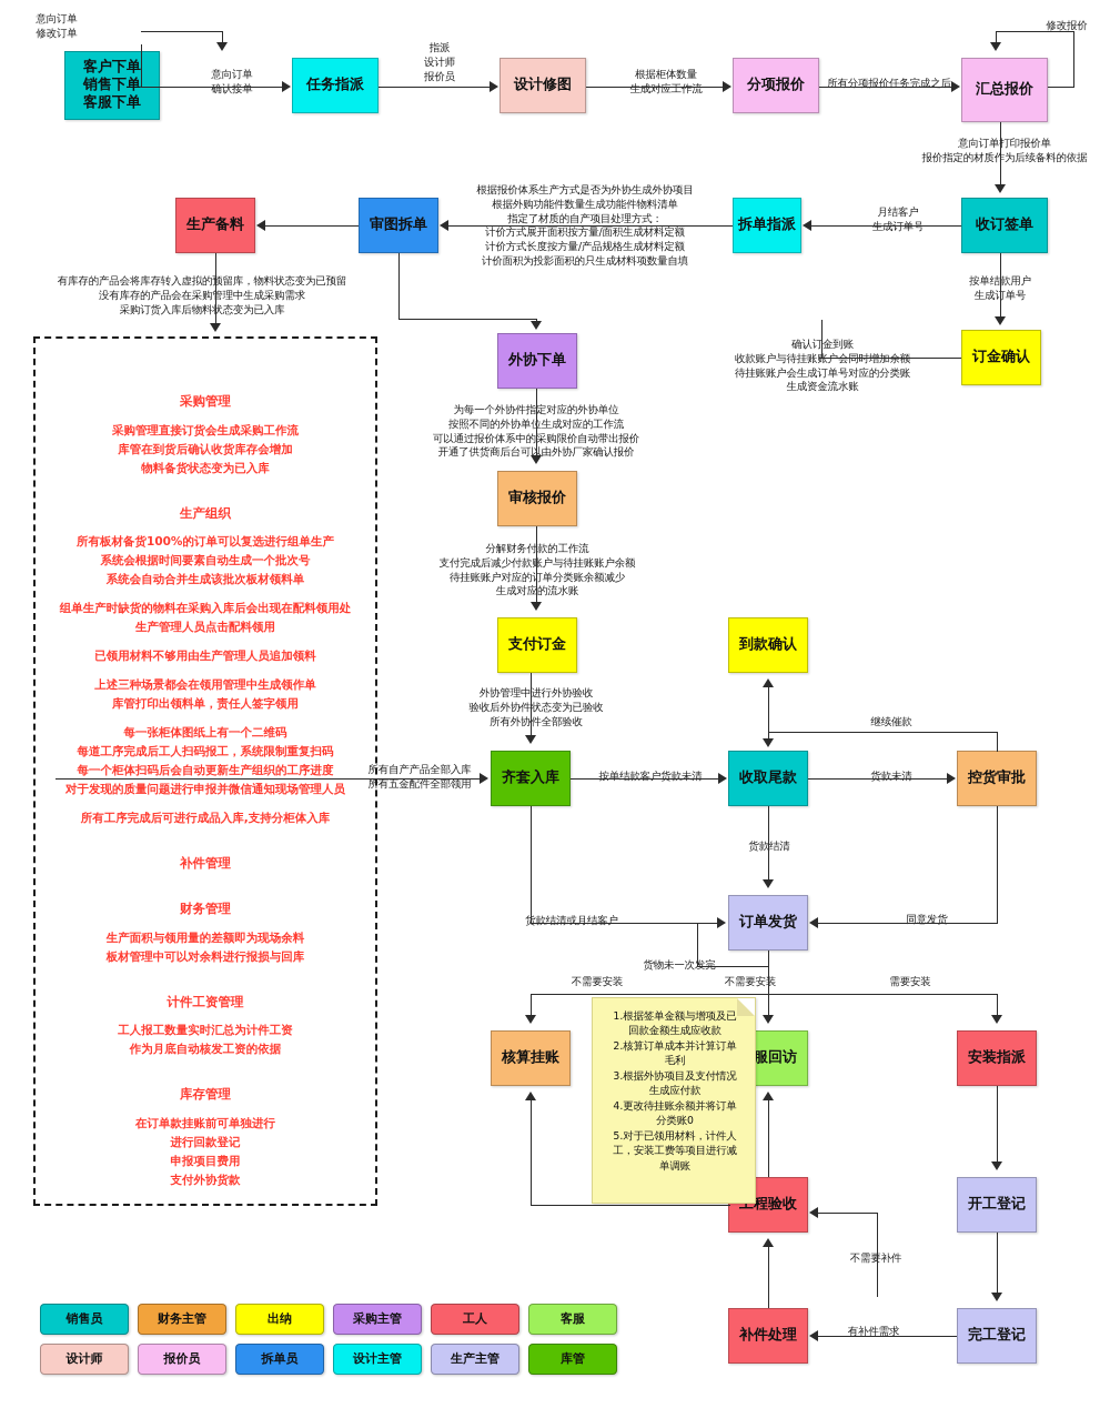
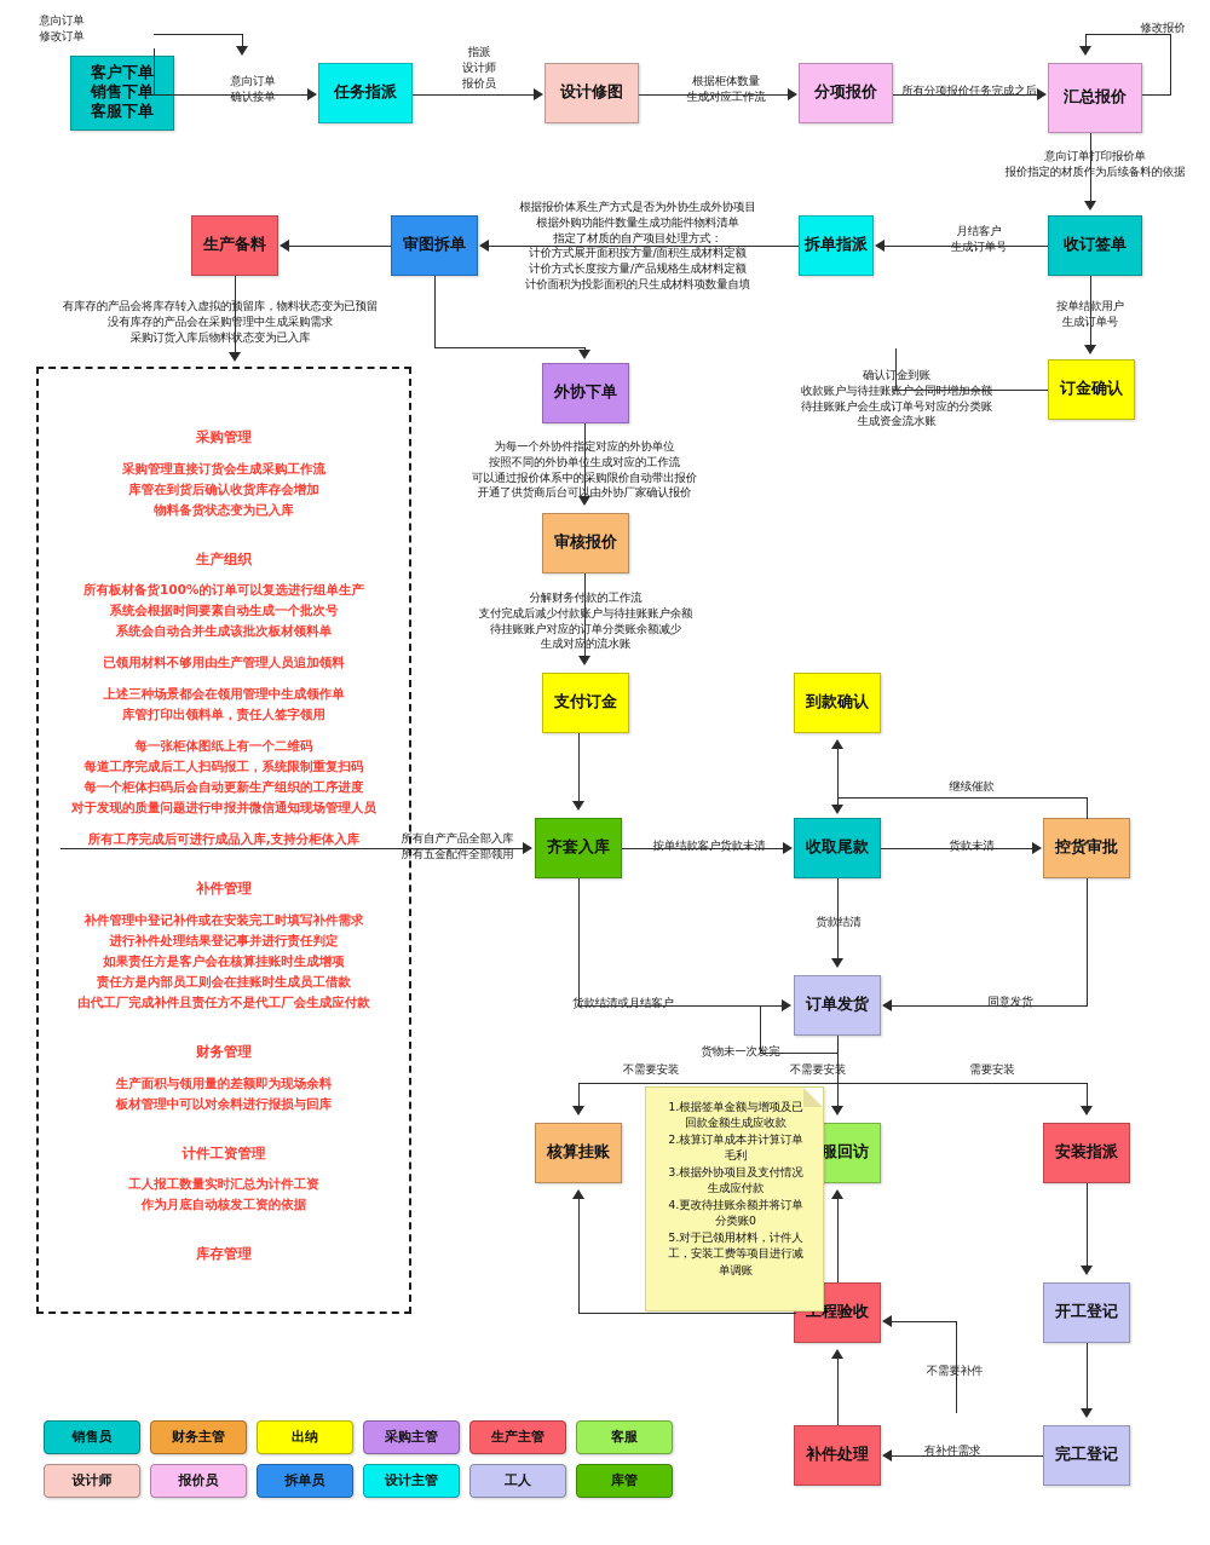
  客户下单
  销售下单
  客服下单
  任务指派
  设计修图
  分项报价
  汇总报价
  收订签单
  拆单指派
  审图拆单
  生产备料
  订金确认
  外协下单
  审核报价
  支付订金
  到款确认
  齐套入库
  收取尾款
  控货审批
  订单发货
  核算挂账
  服回访
  安装指派
  工程验收
  开工登记
  补件处理
  完工登记
  采购管理
  采购管理直接订货会生成采购工作流
  库管在到货后确认收货库存会增加
  物料备货状态变为已入库
  生产组织
  所有板材备货100%的订单可以复选进行组单生产
  系统会根据时间要素自动生成一个批次号
  系统会自动合并生成该批次板材领料单
- 组单生产时缺货的物料在采购入库后会出现在配料领用处
- 生产管理人员点击配料领用
  已领用材料不够用由生产管理人员追加领料
  上述三种场景都会在领用管理中生成领作单
  库管打印出领料单，责任人签字领用
  每一张柜体图纸上有一个二维码
  每道工序完成后工人扫码报工，系统限制重复扫码
  每一个柜体扫码后会自动更新生产组织的工序进度
  对于发现的质量问题进行申报并微信通知现场管理人员
  所有工序完成后可进行成品入库,支持分柜体入库
  补件管理
+ 补件管理中登记补件或在安装完工时填写补件需求
+ 进行补件处理结果登记事并进行责任判定
+ 如果责任方是客户会在核算挂账时生成增项
+ 责任方是内部员工则会在挂账时生成员工借款
+ 由代工厂完成补件且责任方不是代工厂会生成应付款
  财务管理
  生产面积与领用量的差额即为现场余料
  板材管理中可以对余料进行报损与回库
  计件工资管理
  工人报工数量实时汇总为计件工资
  作为月底自动核发工资的依据
  库存管理
- 在订单款挂账前可单独进行
- 进行回款登记
- 申报项目费用
- 支付外协货款
  1.根据签单金额与增项及已
  回款金额生成应收款
  2.核算订单成本并计算订单
  毛利
  3.根据外协项目及支付情况
  生成应付款
  4.更改待挂账余额并将订单
  分类账0
  5.对于已领用材料，计件人
  工，安装工费等项目进行减
  单调账
  意向订单
  修改订单
  意向订单
  确认接单
  指派
  设计师
  报价员
  根据柜体数量
  生成对应工作流
  所有分项报价任务完成之后
  修改报价
  意向订单打印报价单
  报价指定的材质作为后续备料的依据
  月结客户
  生成订单号
  按单结款用户
  生成订单号
  根据报价体系生产方式是否为外协生成外协项目
  根据外购功能件数量生成功能件物料清单
  指定了材质的自产项目处理方式：
  计价方式展开面积按方量/面积生成材料定额
  计价方式长度按方量/产品规格生成材料定额
  计价面积为投影面积的只生成材料项数量自填
  有库存的产品会将库存转入虚拟的预留库，物料状态变为已预留
  没有库存的产品会在采购管理中生成采购需求
  采购订货入库后物料状态变为已入库
  确认订金到账
  收款账户与待挂账账户会同时增加余额
  待挂账账户会生成订单号对应的分类账
  生成资金流水账
  为每一个外协件指定对应的外协单位
  按照不同的外协单位生成对应的工作流
  可以通过报价体系中的采购限价自动带出报价
  开通了供货商后台可以由外协厂家确认报价
  分解财务付款的工作流
  支付完成后减少付款账户与待挂账账户余额
  待挂账账户对应的订单分类账余额减少
  生成对应的流水账
- 外协管理中进行外协验收
- 验收后外协件状态变为已验收
- 所有外协件全部验收
  所有自产产品全部入库
  所有五金配件全部领用
  按单结款客户货款未清
  货款未清
  继续催款
  货款结清
  同意发货
  货款结清或月结客户
  货物未一次发完
  不需要安装
  不需要安装
  需要安装
  不需要补件
  有补件需求
  销售员
  财务主管
  出纳
  采购主管
- 工人
+ 生产主管
  客服
  设计师
  报价员
  拆单员
  设计主管
- 生产主管
+ 工人
  库管
